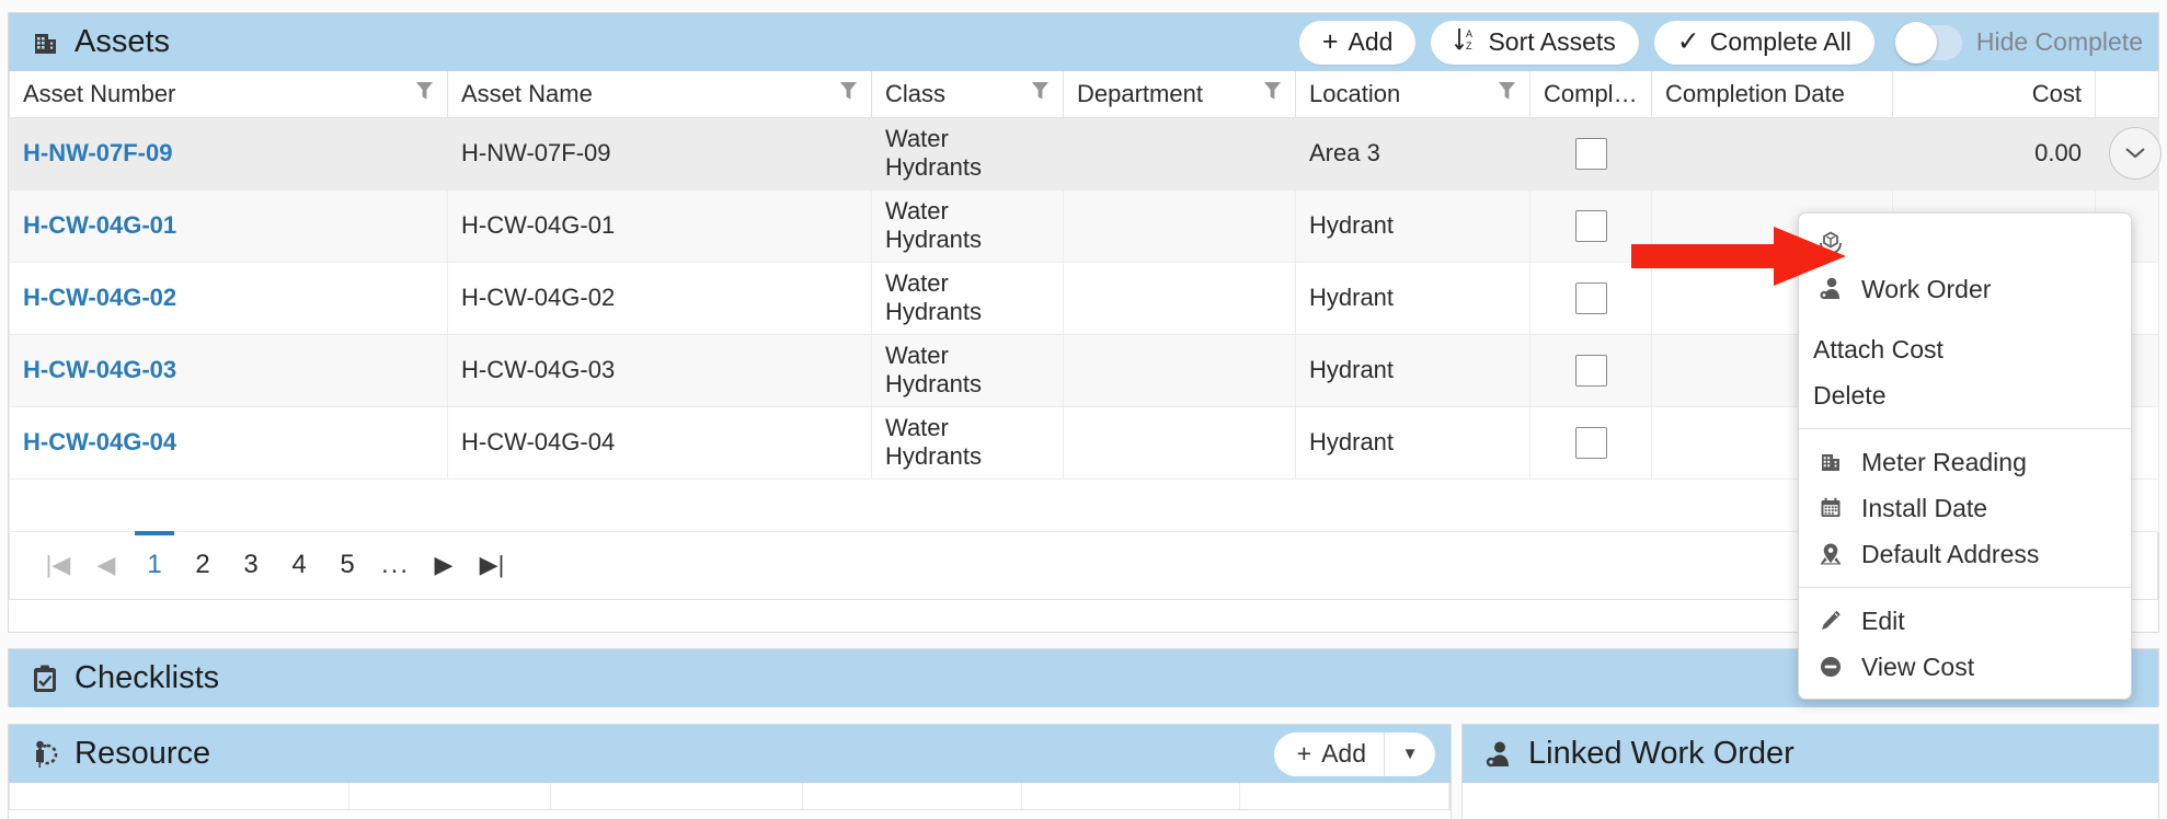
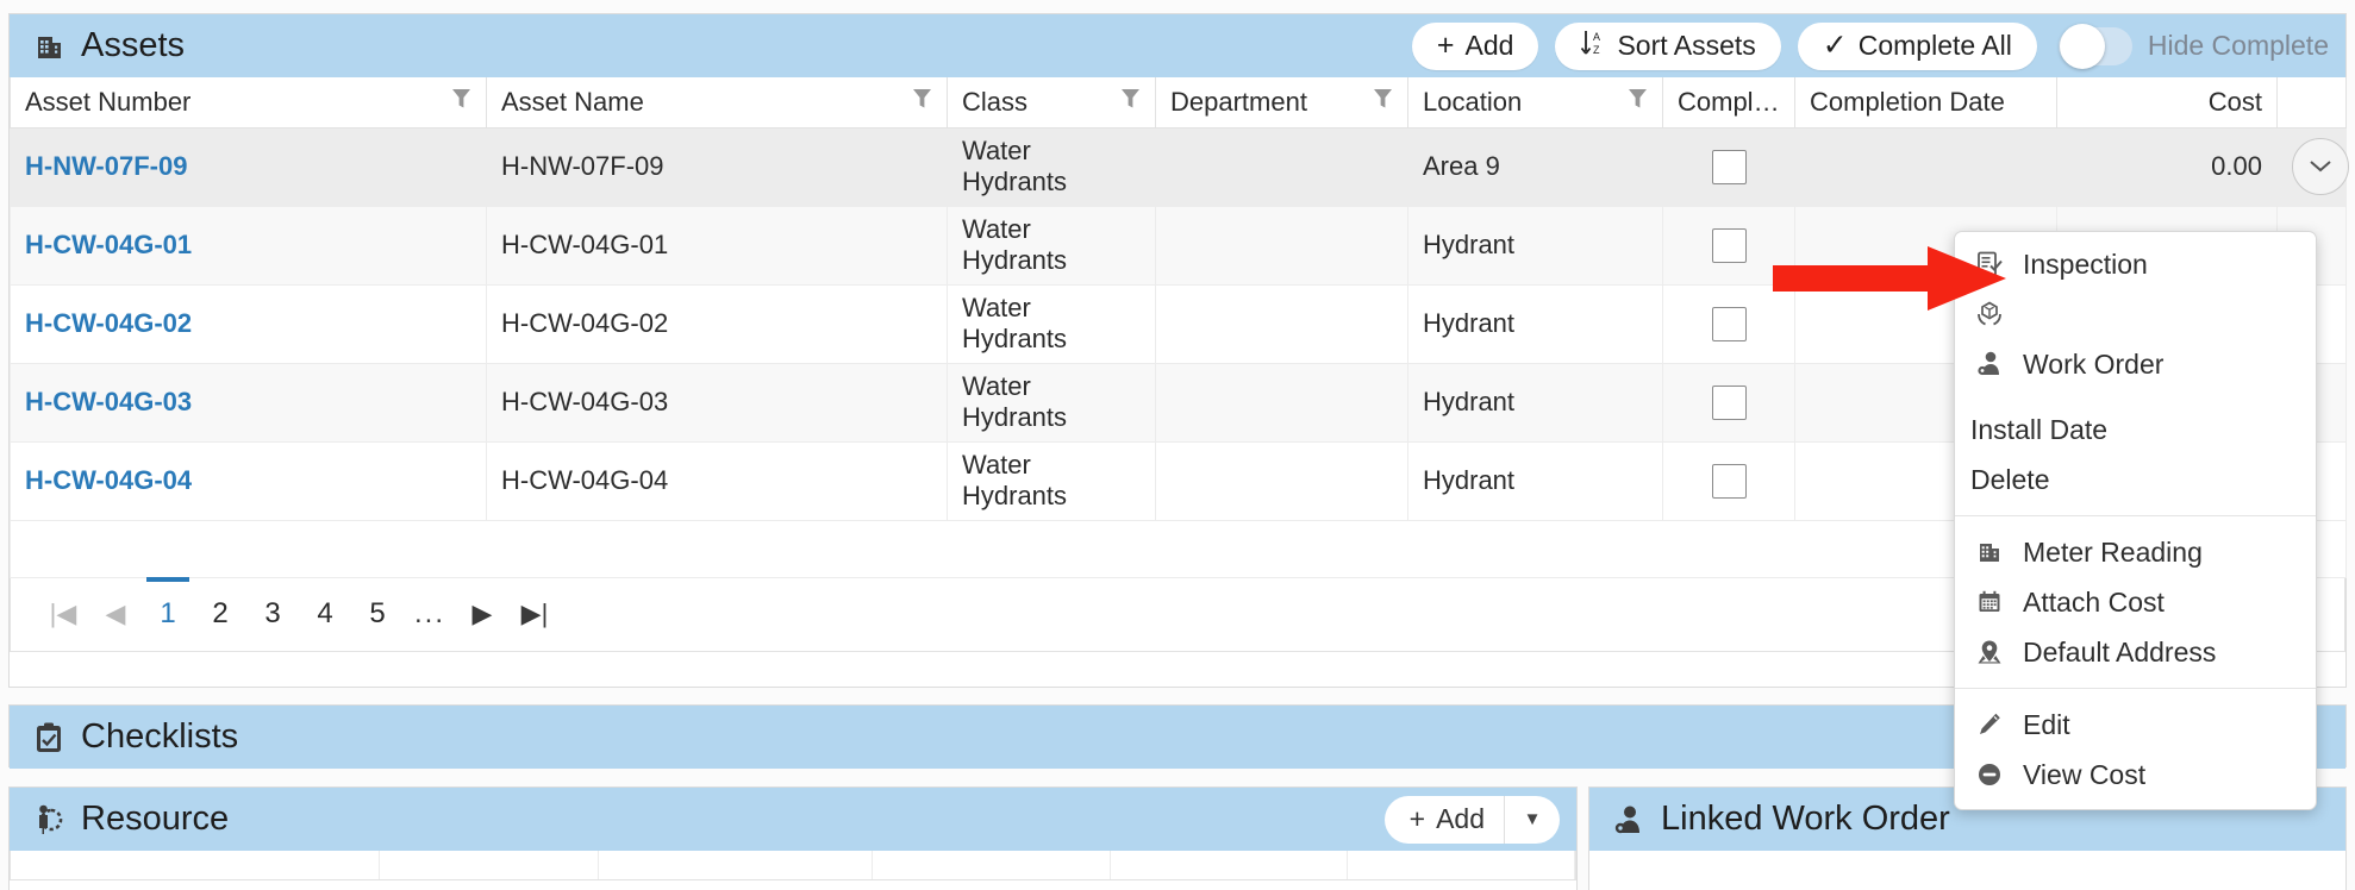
  Assets
  +
  Add
  A
  Z
  Sort Assets
  ✓
  Complete All
  Hide Complete
  Asset Number	Asset Name	Class	Department	Location	Comple..	Completion Date	Cost
- H-NW-07F-09	H-NW-07F-09	Water Hydrants		Area 3			0.00
+ H-NW-07F-09	H-NW-07F-09	Water Hydrants		Area 9			0.00
  H-CW-04G-01	H-CW-04G-01	Water Hydrants		Hydrant
  H-CW-04G-02	H-CW-04G-02	Water Hydrants		Hydrant
  H-CW-04G-03	H-CW-04G-03	Water Hydrants		Hydrant
  H-CW-04G-04	H-CW-04G-04	Water Hydrants		Hydrant
  |◀
  ◀
  1
  2
  3
  4
  5
  ...
  ▶
  ▶|
  Checklists
  Resource
  +
  Add
  ▼
  Linked Work Order
+ Inspection
  Work Order
- Attach Cost
+ Install Date
  Delete
  Meter Reading
- Install Date
+ Attach Cost
  Default Address
  Edit
  View Cost
